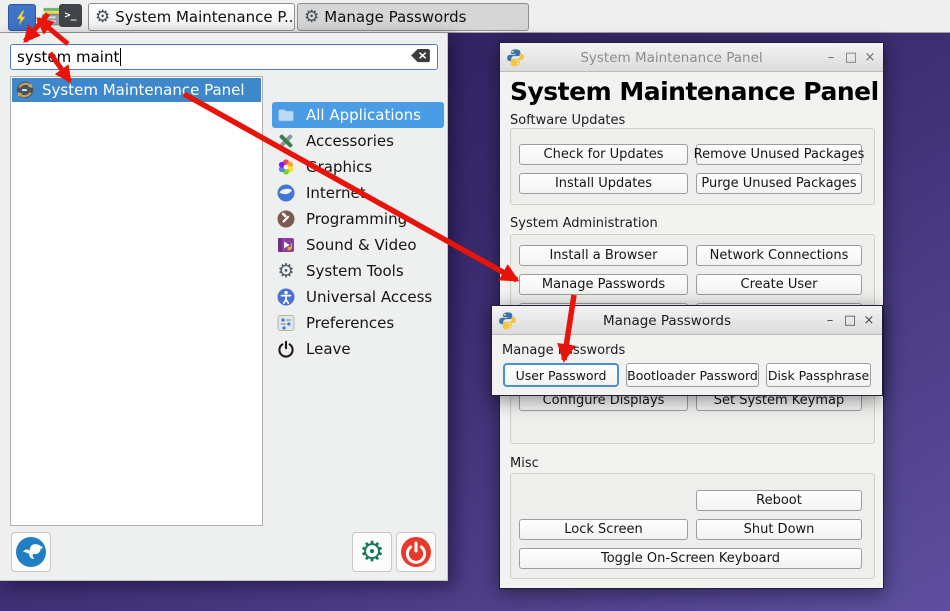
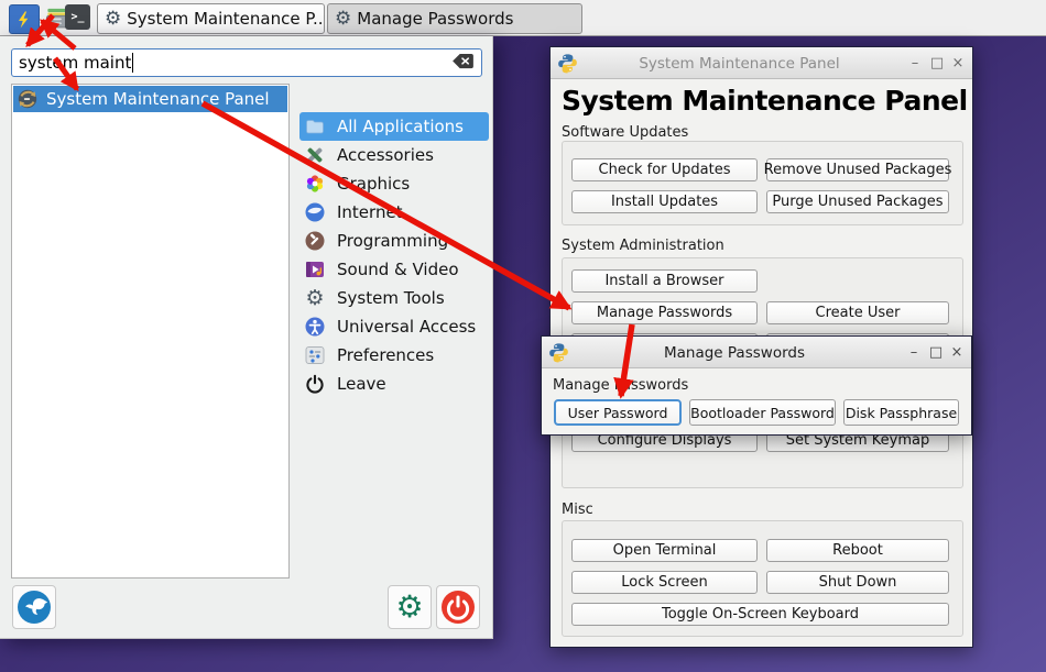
  >_
  ⚙
  System Maintenance P..
  ⚙
  Manage Passwords
  systm maint
  System Maintenance Panel
  All Applications
  Accessories
  raphics
  Interne
  Programmin
  Sound & Video
  ⚙
  System Tools
  Universal Access
  Preferences
  Leave
  ⚙
  System Maintenance Panel
  –
  □
  ×
  System Maintenance Panel
  Software Updates
  Check for Updates
  Remove Unused Packages
  Install Updates
  Purge Unused Packages
  System Administration
  Install a Browser
- Network Connections
  Manage Passwords
  Create User
  Configure Displays
  Set System Keymap
  Misc
+ Open Terminal
  Reboot
  Lock Screen
  Shut Down
  Toggle On-Screen Keyboard
  Manage Passwords
  –
  □
  ×
  Manage Passwords
  User Password
  Bootloader Password
  Disk Passphrase
